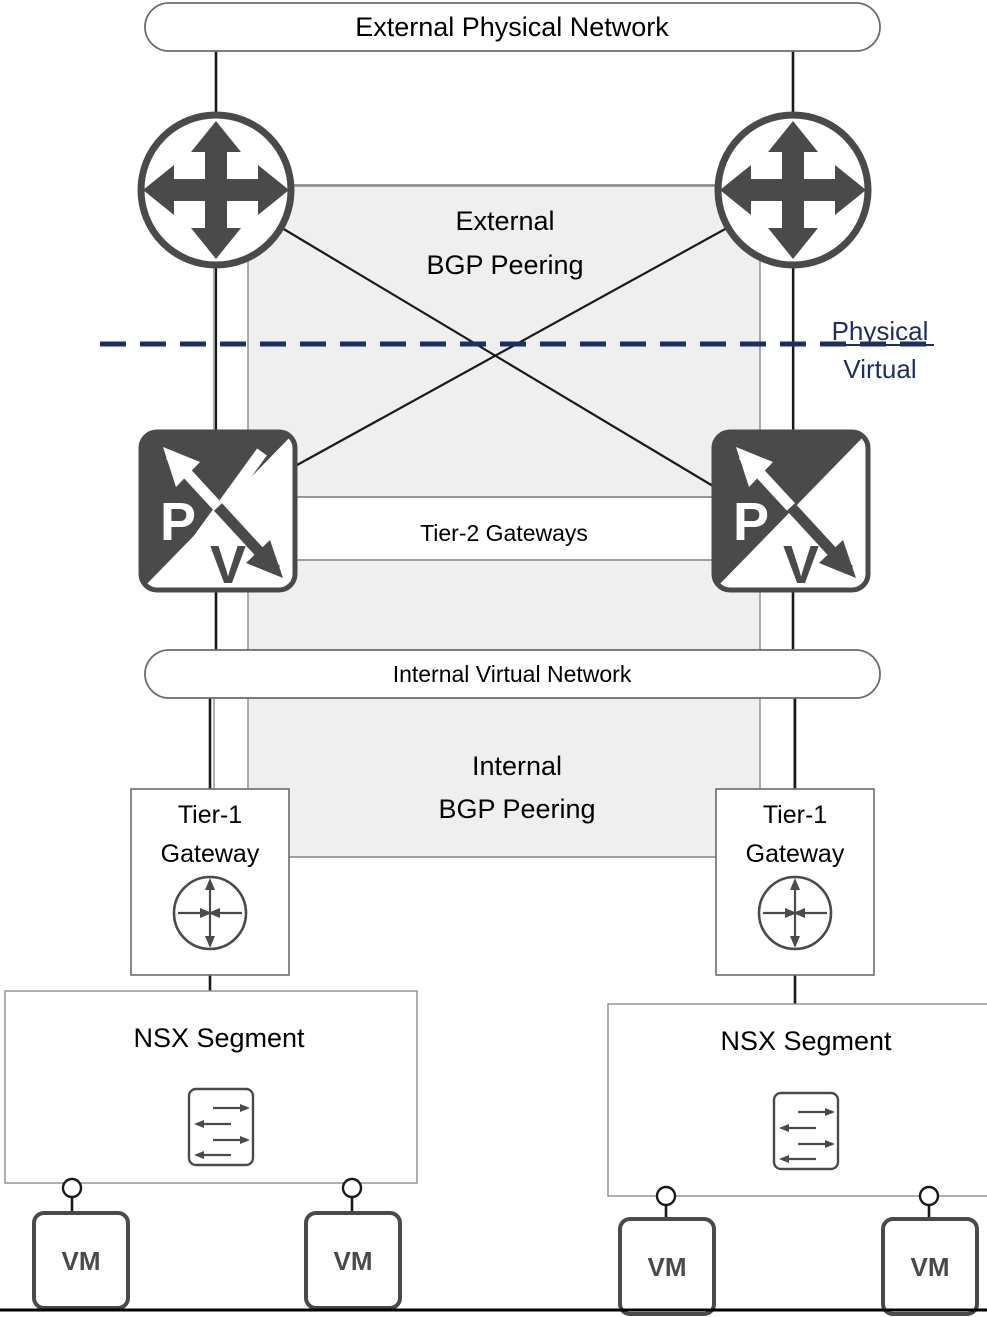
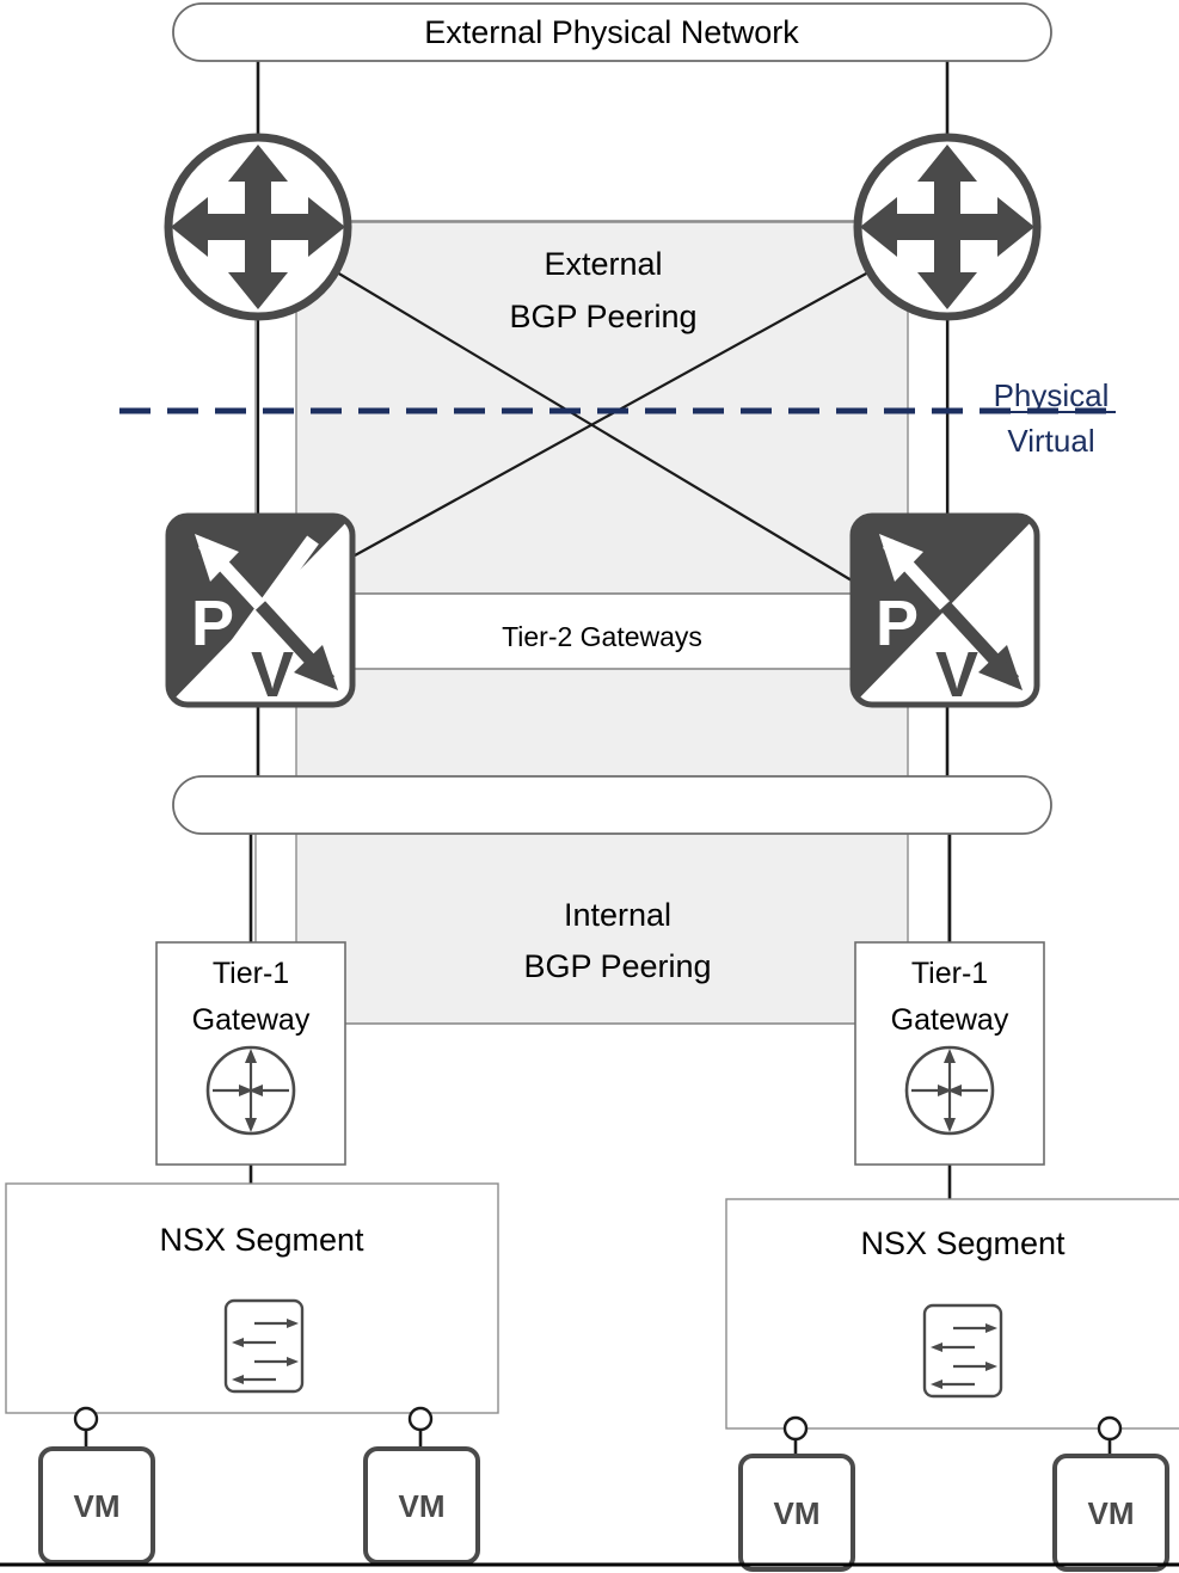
  External Physical Network
  External
  BGP Peering
  Physical
  Virtual
  P
  V
  P
  V
  Tier-2 Gateways
- Internal Virtual Network
  Internal
  BGP Peering
  Tier-1
  Gateway
  Tier-1
  Gateway
  NSX Segment
  VM
  VM
  NSX Segment
  VM
  VM
